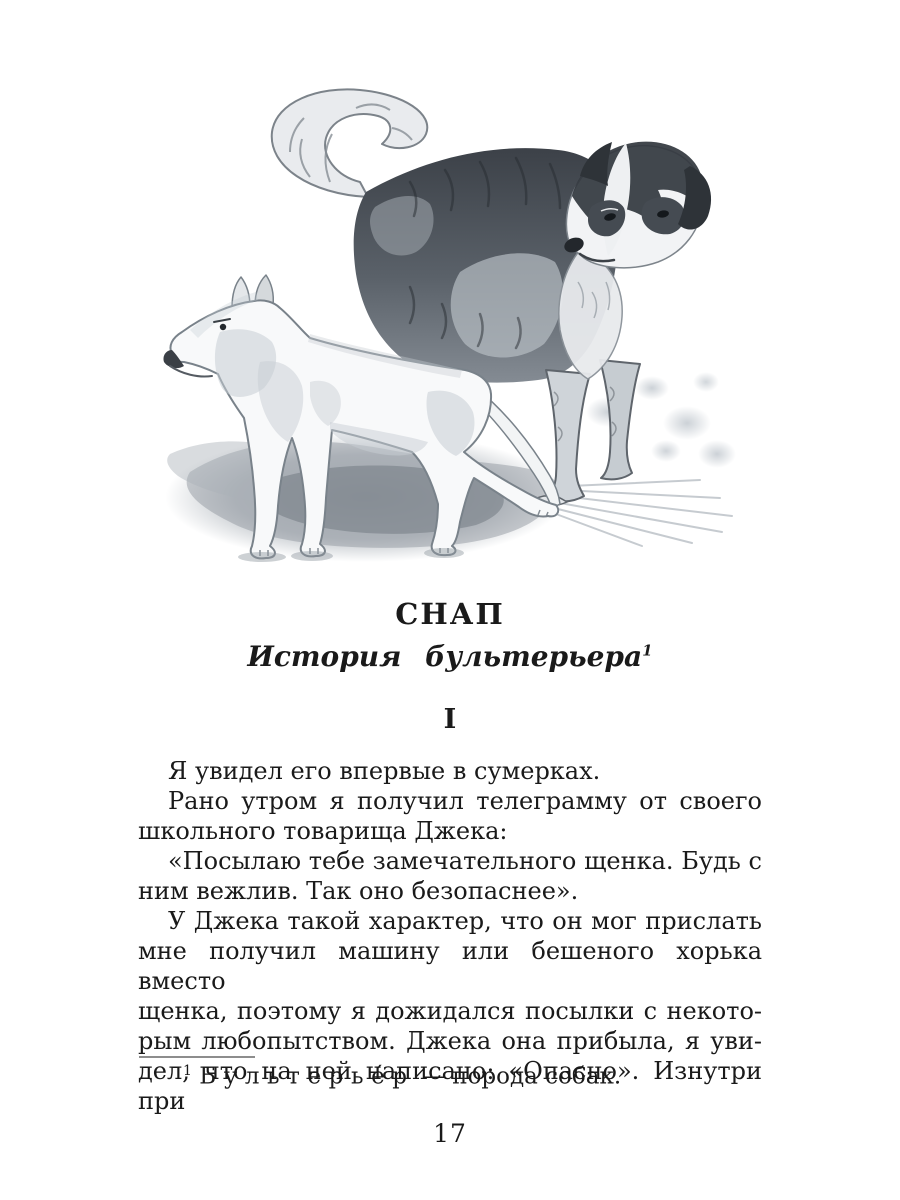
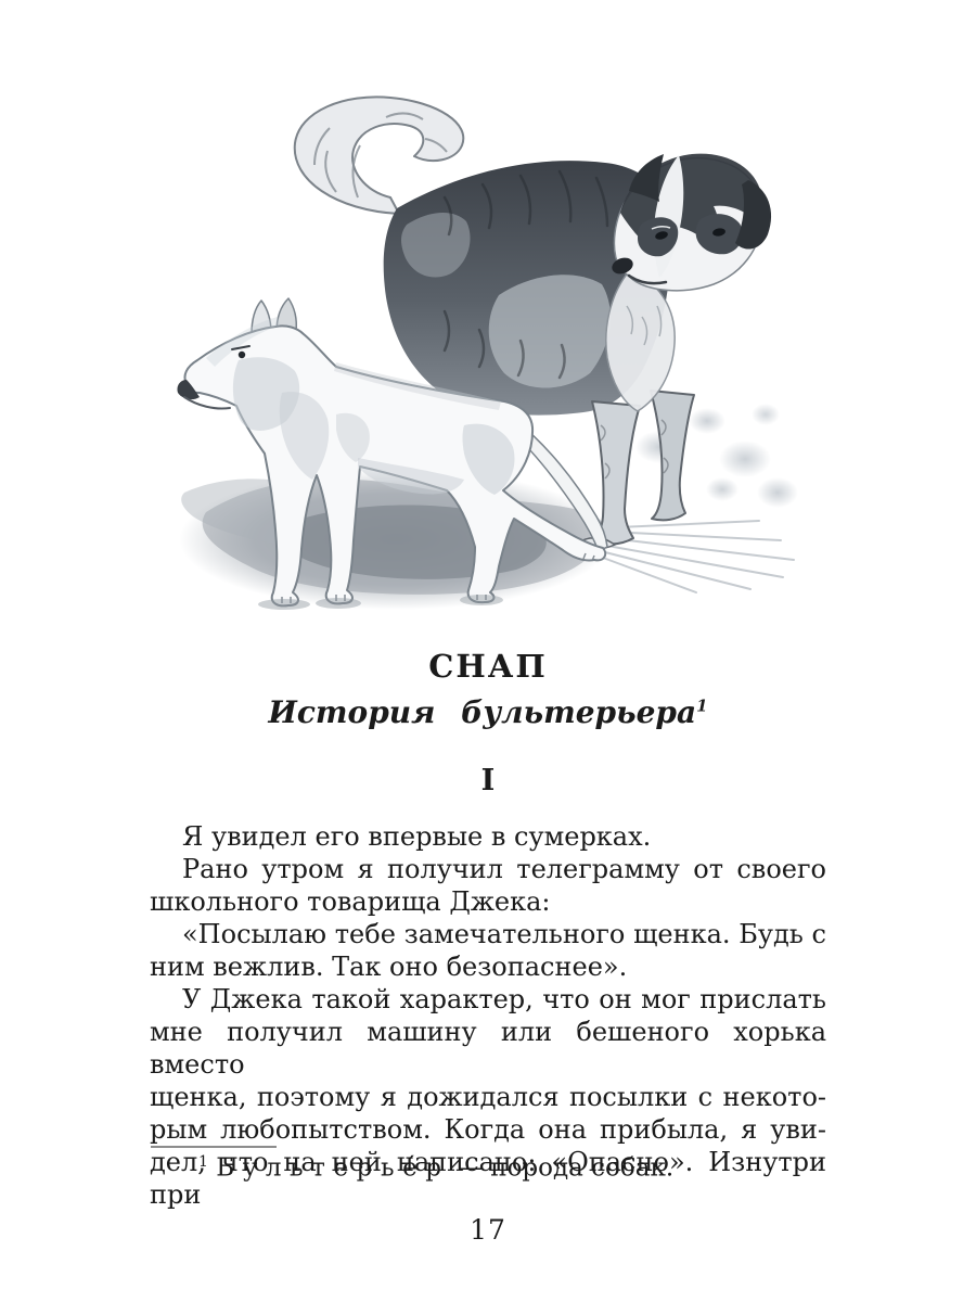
  СНАП
  История бультерьера1
  I
  Я увидел его впервые в сумерках.
  Рано утром я получил телеграмму от своего
  школьного товарища Джека:
  «Посылаю тебе замечательного щенка. Будь с
  ним вежлив. Так оно безопаснее».
  У Джека такой характер, что он мог прислать
  мне получил машину или бешеного хорька вместо
  щенка, поэтому я дожидался посылки с некото-
- рым любопытством. Джека она прибыла, я уви-
+ рым любопытством. Когда она прибыла, я уви-
  дел, что на ней написано: «Опасно». Изнутри при
  1 Бультерье́р — порода собак.
  17
